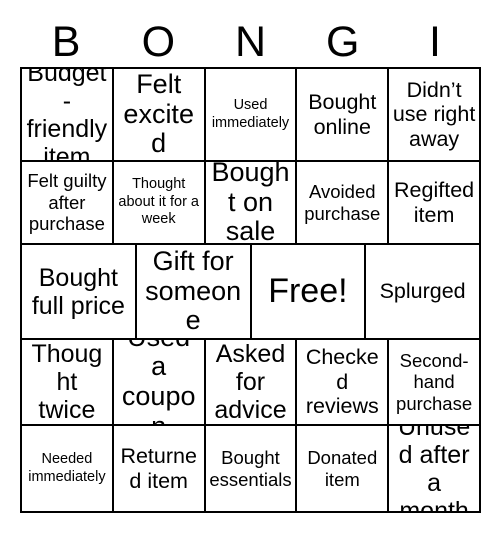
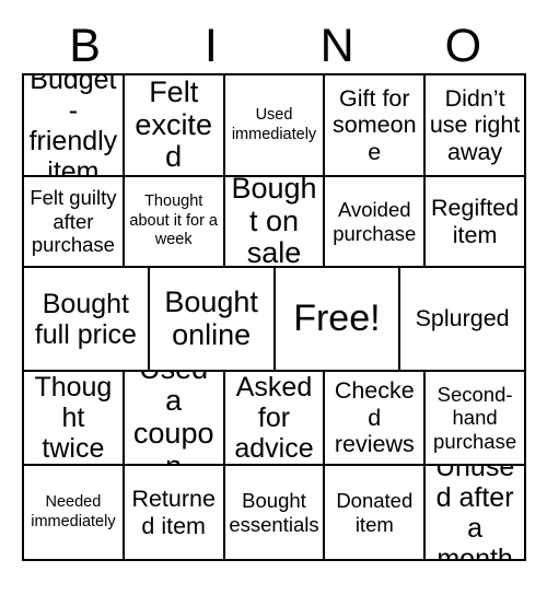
  B
- O
+ I
  N
- G
- I
+ O
  Budget-friendly item
  Felt excited
  Used immediately
- Bought online
+ Gift for someone
  Didn’t use right away
  Felt guilty after purchase
  Thought about it for a week
  Bought on sale
  Avoided purchase
  Regifted item
  Bought full price
- Gift for someone
+ Bought online
  Free!
  Splurged
  Thought twice
  Asked for advice
  Checked reviews
  Second-hand purchase
  Needed immediately
  Returned item
  Bought essentials
  Donated item
  Unused after a month
